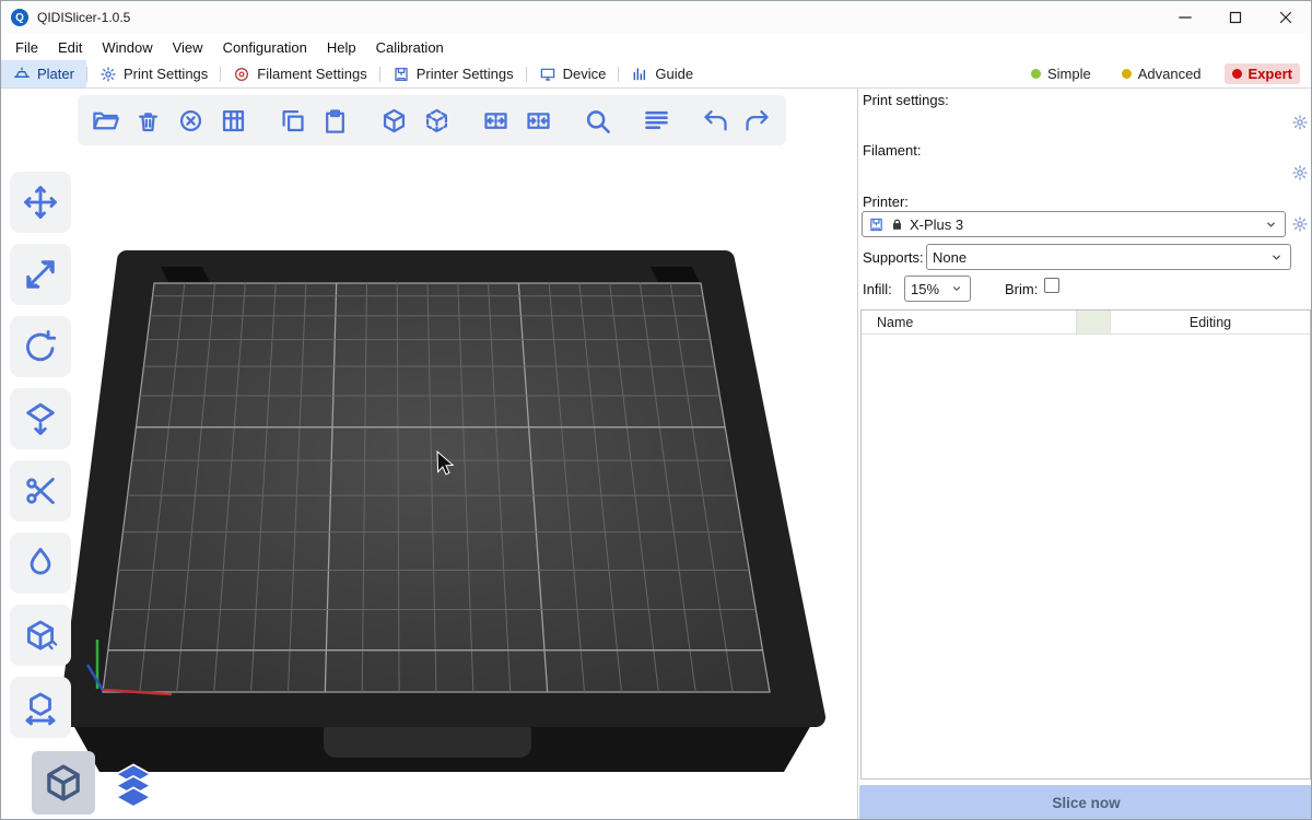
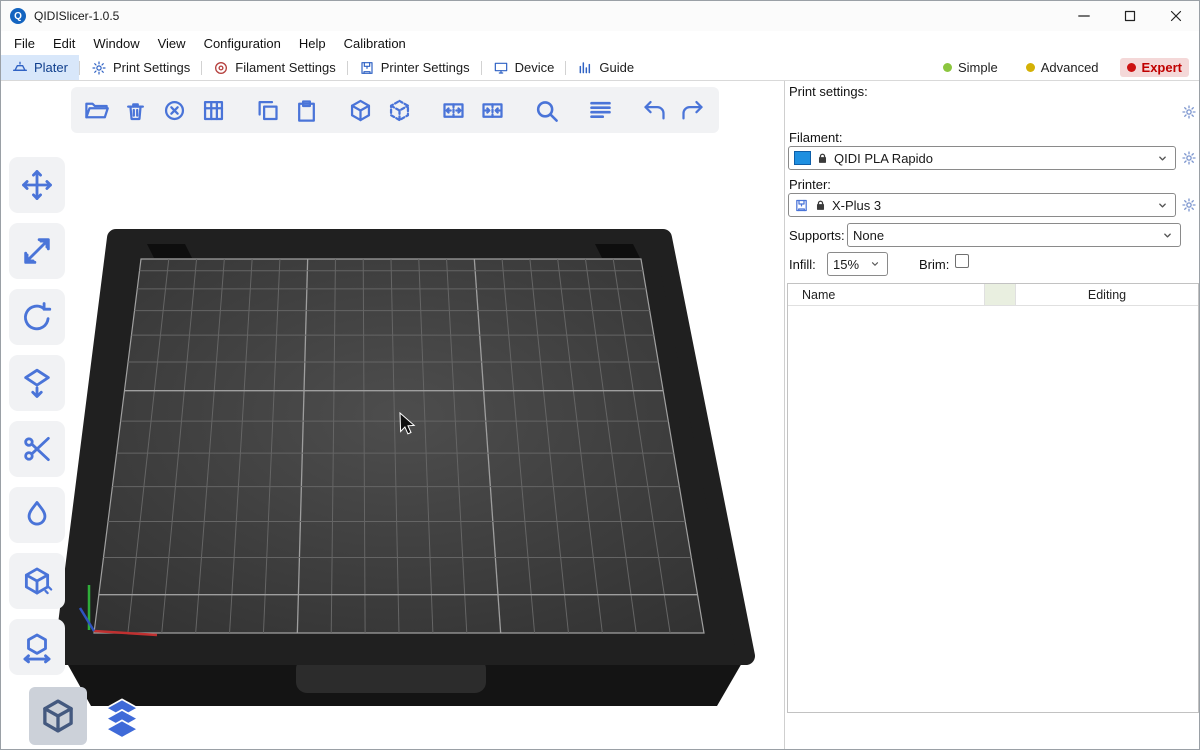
  Q
  QIDISlicer-1.0.5
  File
  Edit
  Window
  View
  Configuration
  Help
  Calibration
  Plater
  Print Settings
  Filament Settings
  Printer Settings
  Device
  Guide
  Simple
  Advanced
  Expert
  Print settings:
  Filament:
+ QIDI PLA Rapido
  Printer:
  X-Plus 3
  Supports:
  None
  Infill:
  15%
  Brim:
  Name
  Editing
- Slice now
